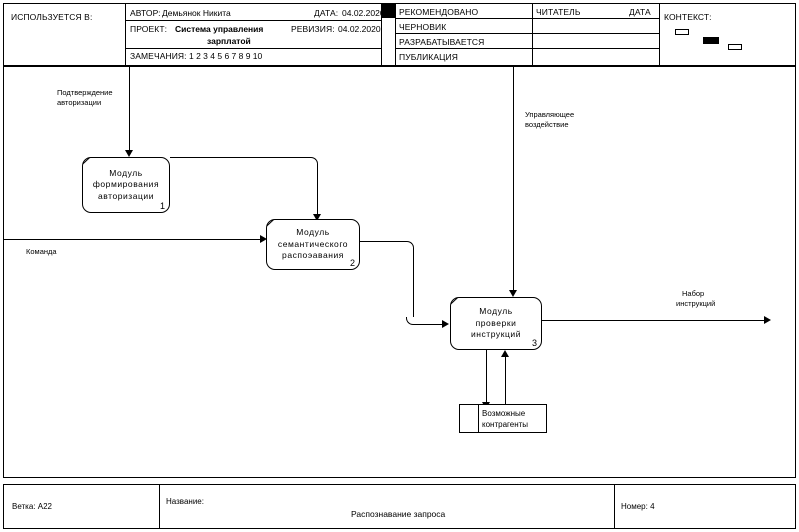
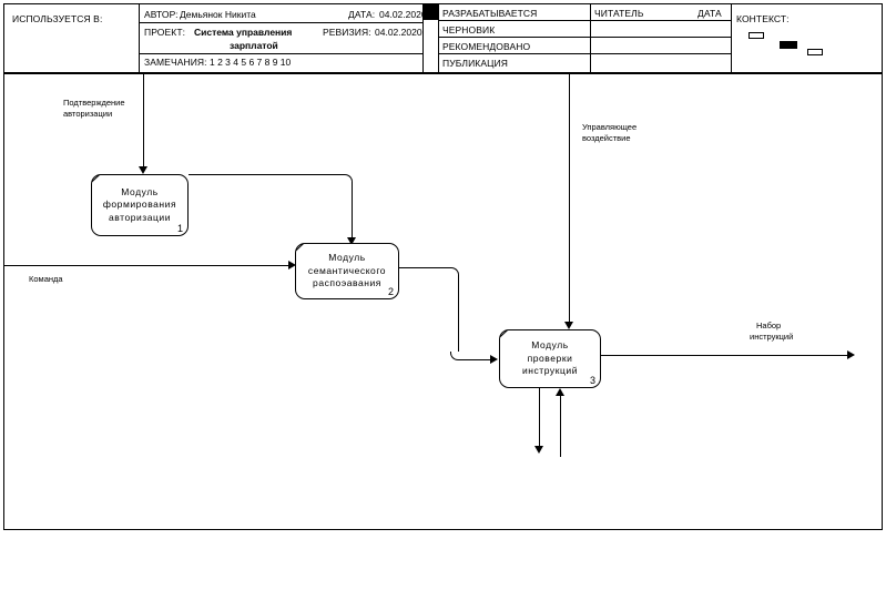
  ИСПОЛЬЗУЕТСЯ В:
  АВТОР:
  Демьянок Никита
  ДАТА:
  04.02.2020
  ПРОЕКТ:
  Система управления
  зарплатой
  РЕВИЗИЯ:
  04.02.2020
  ЗАМЕЧАНИЯ:
  1 2 3 4 5 6 7 8 9 10
- РЕКОМЕНДОВАНО
+ РАЗРАБАТЫВАЕТСЯ
  ЧЕРНОВИК
- РАЗРАБАТЫВАЕТСЯ
+ РЕКОМЕНДОВАНО
  ПУБЛИКАЦИЯ
  ЧИТАТЕЛЬ
  ДАТА
  КОНТЕКСТ:
  Подтверждение
  авторизации
  Управляющее
  воздействие
  Модуль
  формирования
  авторизации
  1
  Команда
  Модуль
  семантического
  распоэавания
  2
  Модуль
  проверки
  инструкций
  3
  Набор
  инструкций
- Возможные
- контрагенты
- Ветка: А22
- Название:
- Распознавание запроса
- Номер: 4
